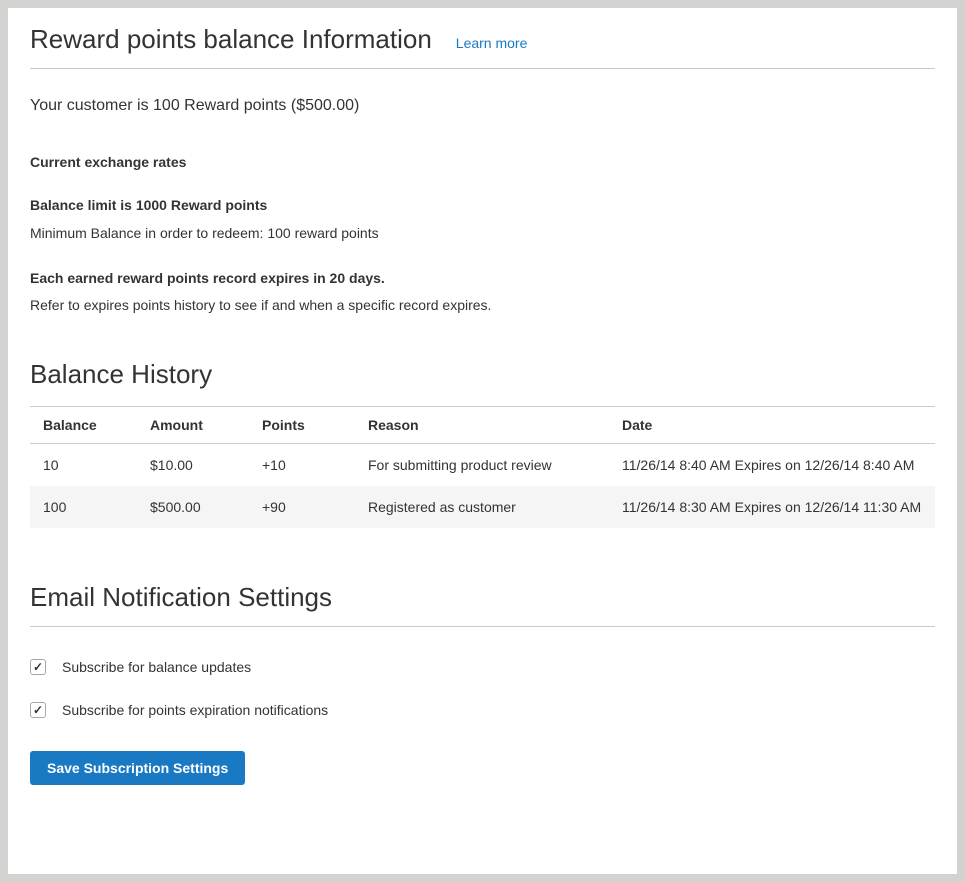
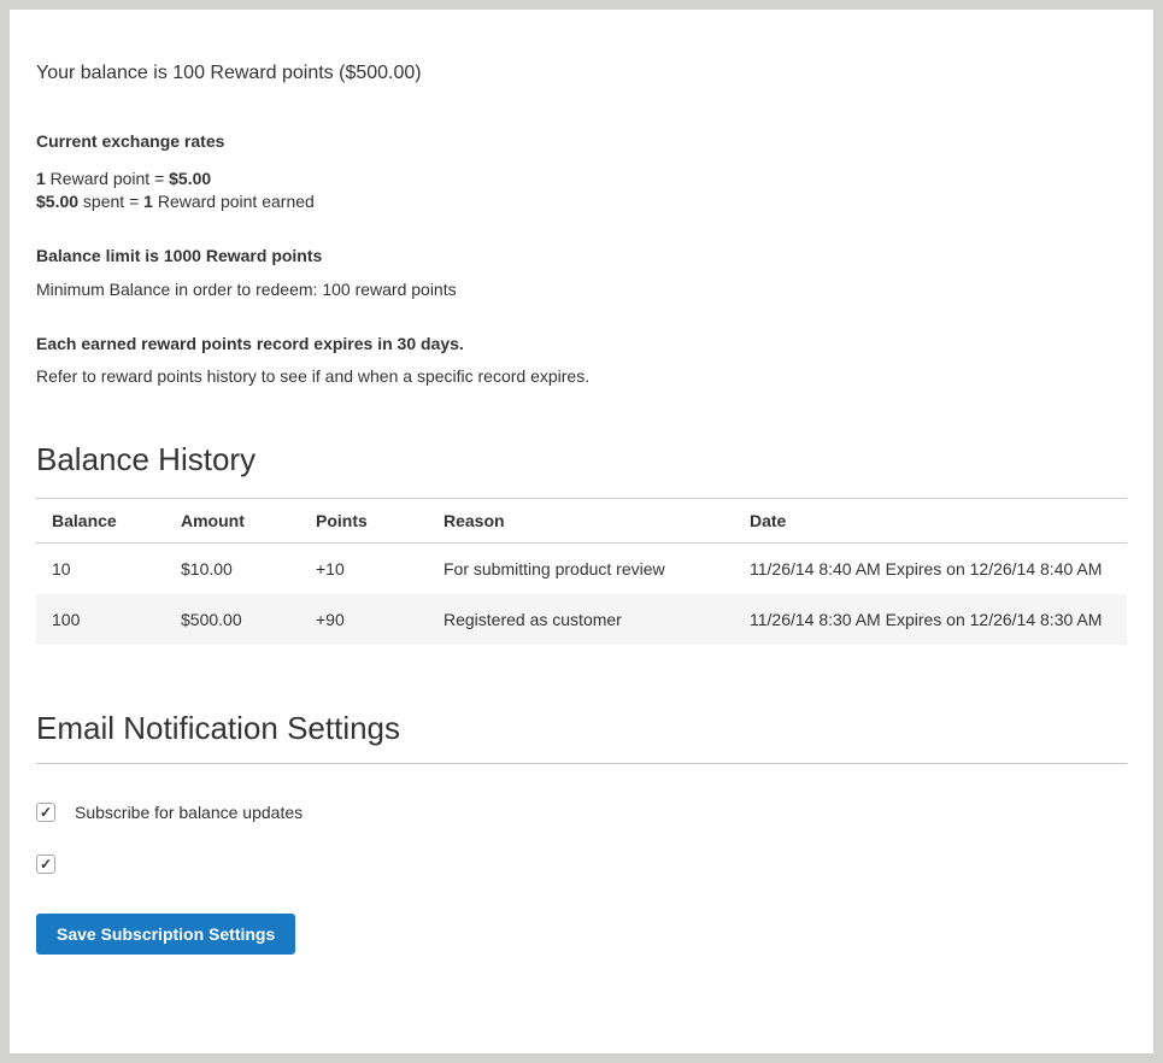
- Reward points balance Information
- Learn more
- Your customer is 100 Reward points ($500.00)
+ Your balance is 100 Reward points ($500.00)
  Current exchange rates
+ 1 Reward point = $5.00
+ $5.00 spent = 1 Reward point earned
  Balance limit is 1000 Reward points
  Minimum Balance in order to redeem: 100 reward points
- Each earned reward points record expires in 20 days.
+ Each earned reward points record expires in 30 days.
- Refer to expires points history to see if and when a specific record expires.
+ Refer to reward points history to see if and when a specific record expires.
  Balance History
  Balance	Amount	Points	Reason	Date
  10	$10.00	+10	For submitting product review	11/26/14 8:40 AM Expires on 12/26/14 8:40 AM
- 100	$500.00	+90	Registered as customer	11/26/14 8:30 AM Expires on 12/26/14 11:30 AM
+ 100	$500.00	+90	Registered as customer	11/26/14 8:30 AM Expires on 12/26/14 8:30 AM
  Email Notification Settings
  ✓
  Subscribe for balance updates
  ✓
- Subscribe for points expiration notifications
  Save Subscription Settings
